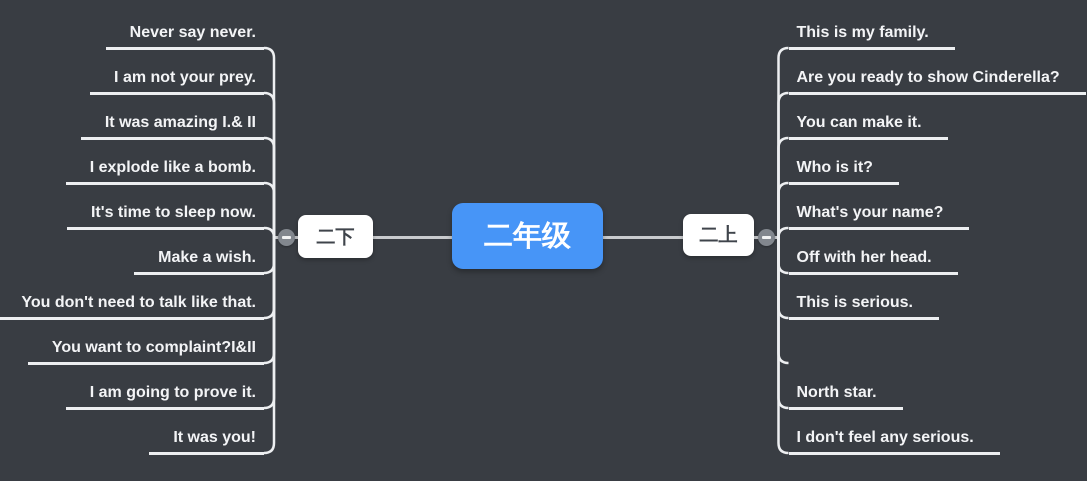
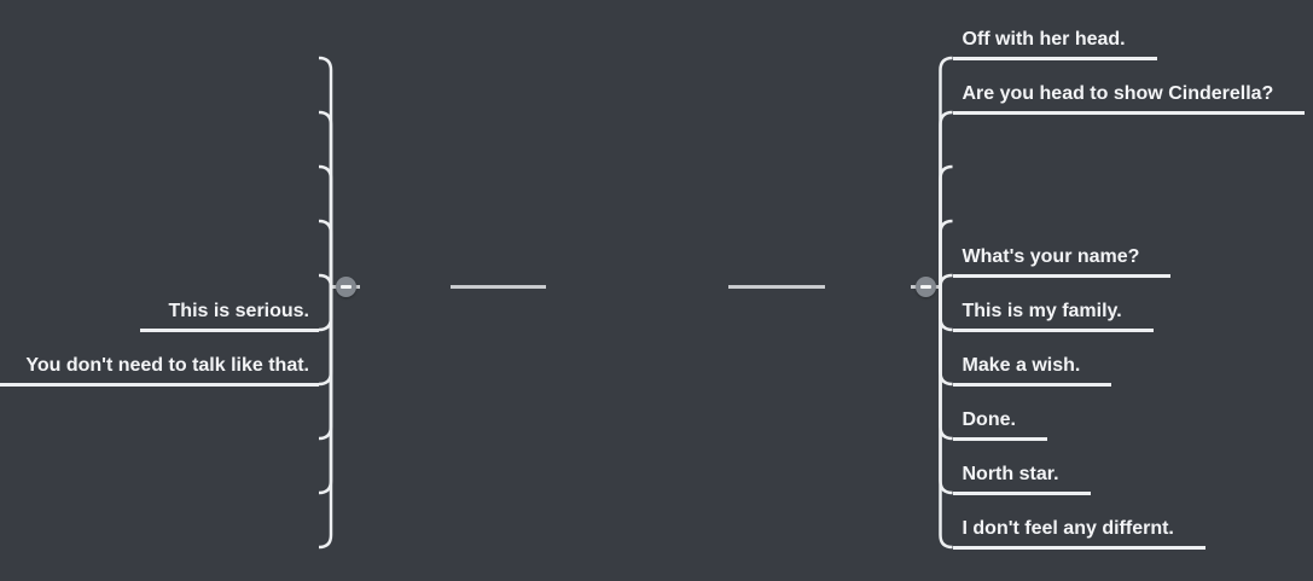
- 二下
- 二上
- 二年级
- Never say never.
- I am not your prey.
- It was amazing I.& II
- I explode like a bomb.
- It's time to sleep now.
- Make a wish.
+ This is serious.
  You don't need to talk like that.
- You want to complaint?I&II
- I am going to prove it.
- It was you!
- This is my family.
+ Off with her head.
- Are you ready to show Cinderella?
+ Are you head to show Cinderella?
- You can make it.
- Who is it?
  What's your name?
- Off with her head.
+ This is my family.
- This is serious.
+ Make a wish.
+ Done.
  North star.
- I don't feel any serious.
+ I don't feel any differnt.
